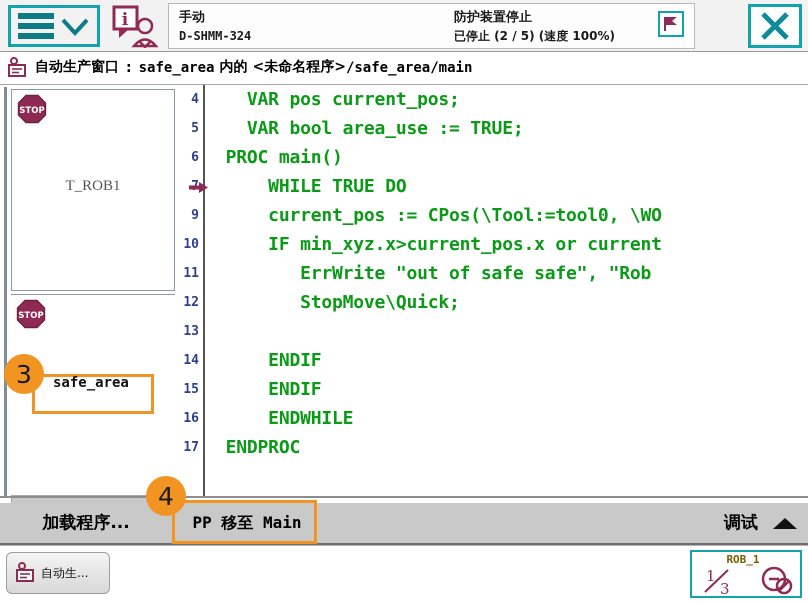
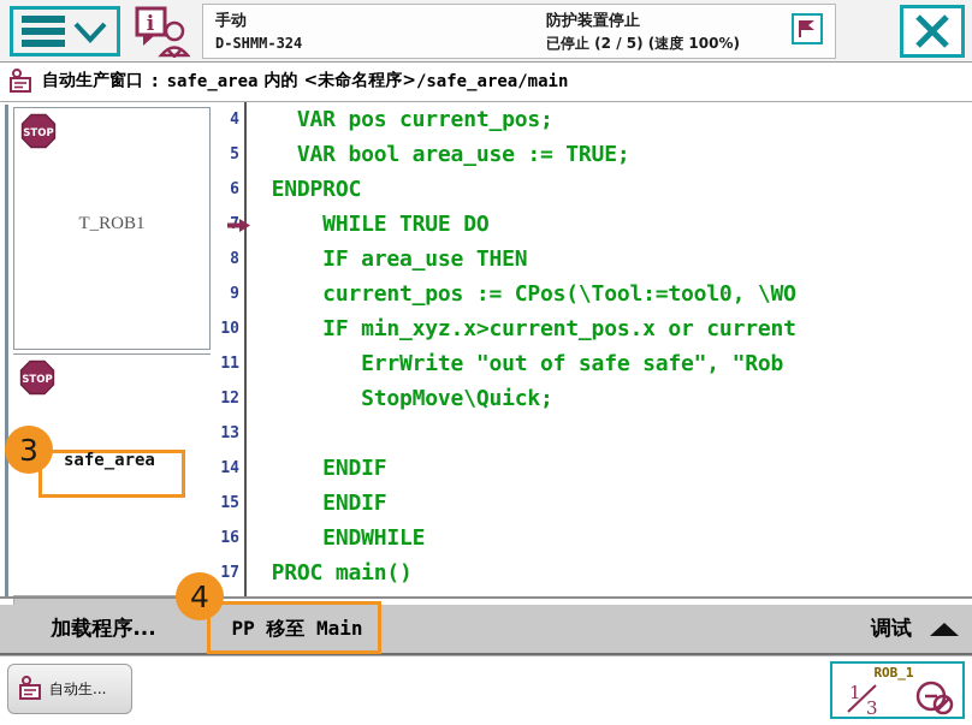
  i
  手动
  D-SHMM-324
  防护装置停止
  已停止 (2 / 5) (速度 100%)
  自动生产窗口
  :
  safe_area
  内的
  <未命名程序>
  /safe_area/main
  STOP
  T_ROB1
  STOP
  safe_area
  4
  VAR pos current_pos;
  5
  VAR bool area_use := TRUE;
  6
- PROC main()
+ ENDPROC
  WHILE TRUE DO
+ 8
+ IF area_use THEN
  9
  current_pos := CPos(\Tool:=tool0, \WO
  10
  IF min_xyz.x>current_pos.x or current
  11
  ErrWrite "out of safe safe", "Rob
  12
  StopMove\Quick;
  13
  14
  ENDIF
  15
  ENDIF
  16
  ENDWHILE
  17
- ENDPROC
+ PROC main()
  加载程序...
  PP 移至 Main
  调试
  自动生...
  ROB_1
  1
  3
  3
  4
